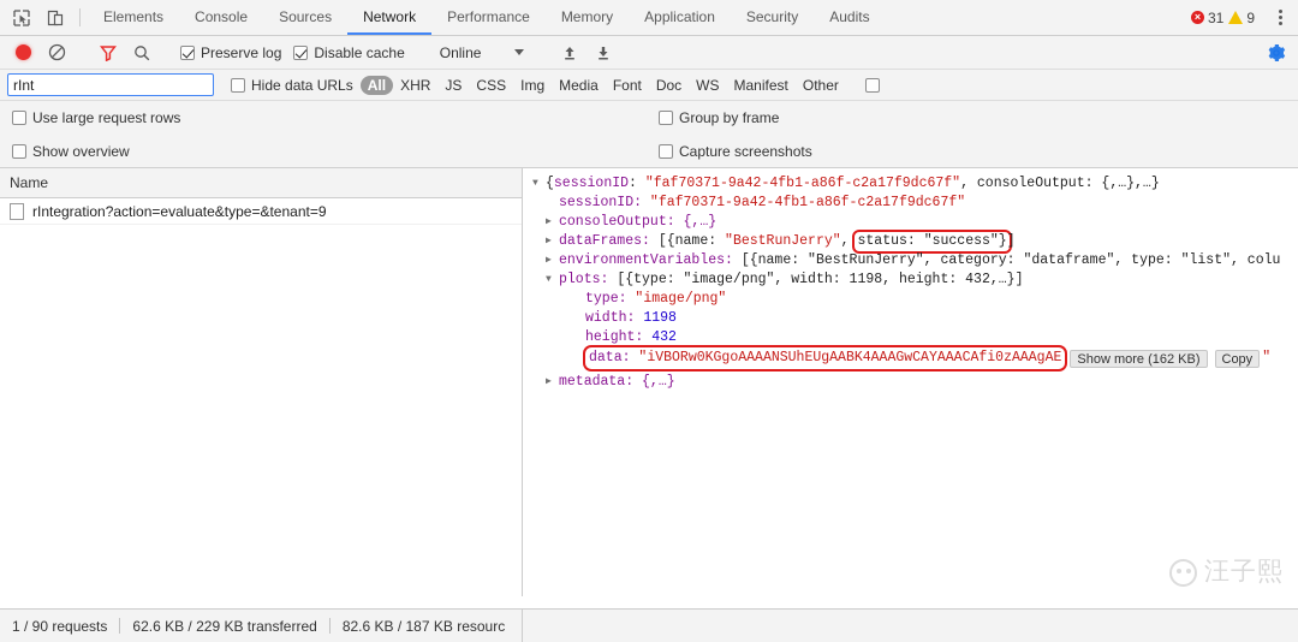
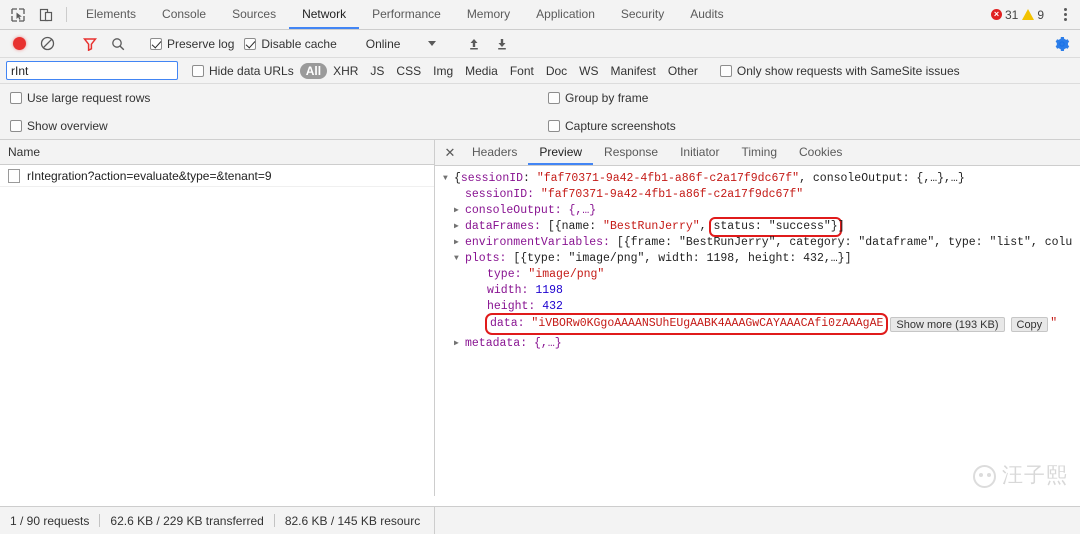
  Elements
  Console
  Sources
  Network
  Performance
  Memory
  Application
  Security
  Audits
  ×
  31
  9
  Preserve log
  Disable cache
  Online
  rInt
  Hide data URLs
  All
  XHR
  JS
  CSS
  Img
  Media
  Font
  Doc
  WS
  Manifest
  Other
+ Only show requests with SameSite issues
  Use large request rows
  Group by frame
  Show overview
  Capture screenshots
  Name
  rIntegration?action=evaluate&type=&tenant=9
+ ✕
+ Headers
+ Preview
+ Response
+ Initiator
+ Timing
+ Cookies
  {
  sessionID
  :
  "faf70371-9a42-4fb1-a86f-c2a17f9dc67f"
  , consoleOutput: {,…},…}
  sessionID:
  "faf70371-9a42-4fb1-a86f-c2a17f9dc67f"
  consoleOutput: {,…}
  dataFrames:
  [{name:
  "BestRunJerry"
  ,
  status: "success"}
  ]
  environmentVariables:
- [{name: "BestRunJerry", category: "dataframe", type: "list", colu
+ [{frame: "BestRunJerry", category: "dataframe", type: "list", colu
  plots:
  [{type: "image/png", width: 1198, height: 432,…}]
  type:
  "image/png"
  width:
  1198
  height:
  432
  data: "iVBORw0KGgoAAAANSUhEUgAABK4AAAGwCAYAAACAfi0zAAAgAE
- Show more (162 KB)
+ Show more (193 KB)
  Copy
  "
  metadata: {,…}
  汪子熙
  1 / 90 requests
  62.6 KB / 229 KB transferred
- 82.6 KB / 187 KB resourc
+ 82.6 KB / 145 KB resourc
